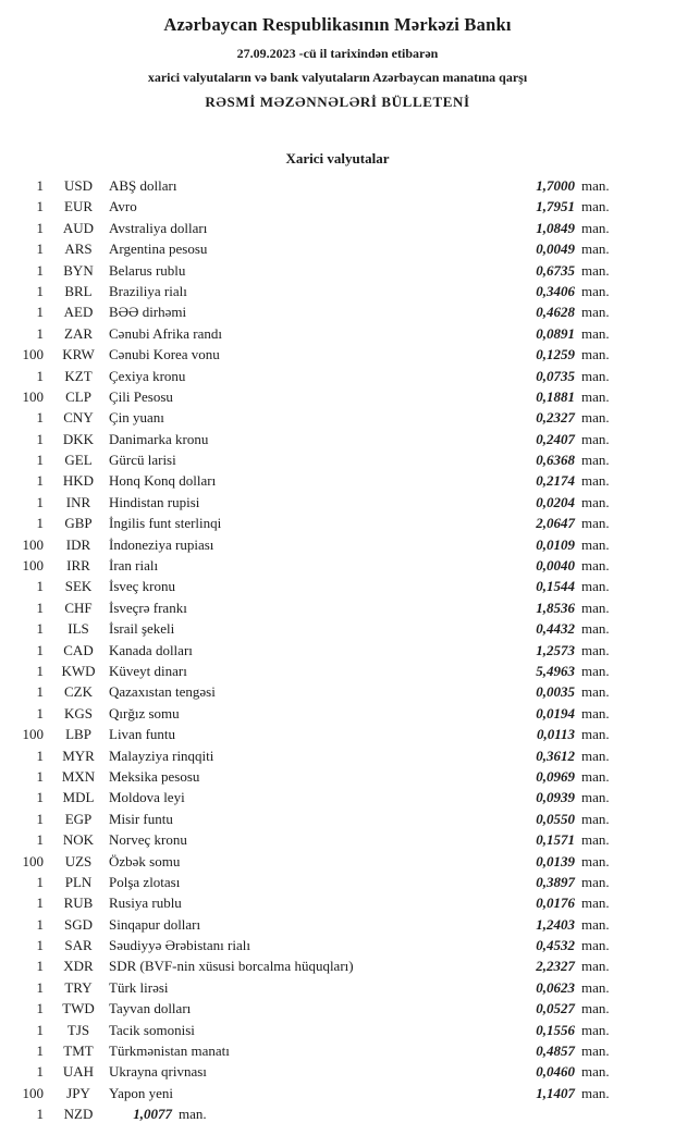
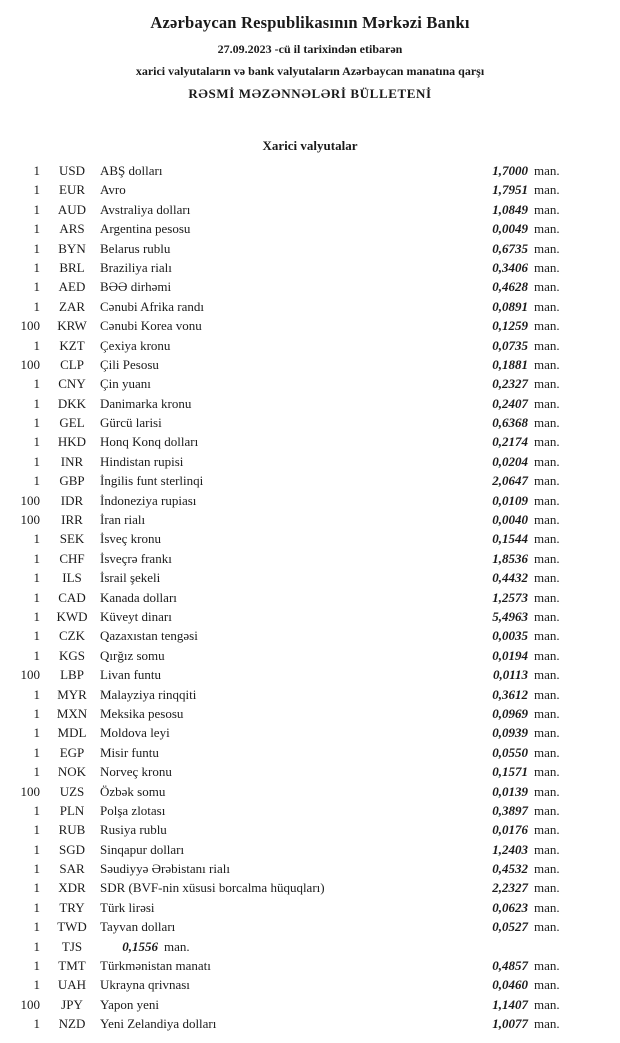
  Azərbaycan Respublikasının Mərkəzi Bankı
  27.09.2023 -cü il tarixindən etibarən
  xarici valyutaların və bank valyutaların Azərbaycan manatına qarşı
  RƏSMİ MƏZƏNNƏLƏRİ BÜLLETENİ
  Xarici valyutalar
  1
  USD
  ABŞ dolları
  1,7000
  man.
  1
  EUR
  Avro
  1,7951
  man.
  1
  AUD
  Avstraliya dolları
  1,0849
  man.
  1
  ARS
  Argentina pesosu
  0,0049
  man.
  1
  BYN
  Belarus rublu
  0,6735
  man.
  1
  BRL
  Braziliya rialı
  0,3406
  man.
  1
  AED
  BƏƏ dirhəmi
  0,4628
  man.
  1
  ZAR
  Cənubi Afrika randı
  0,0891
  man.
  100
  KRW
  Cənubi Korea vonu
  0,1259
  man.
  1
  KZT
  Çexiya kronu
  0,0735
  man.
  100
  CLP
  Çili Pesosu
  0,1881
  man.
  1
  CNY
  Çin yuanı
  0,2327
  man.
  1
  DKK
  Danimarka kronu
  0,2407
  man.
  1
  GEL
  Gürcü larisi
  0,6368
  man.
  1
  HKD
  Honq Konq dolları
  0,2174
  man.
  1
  INR
  Hindistan rupisi
  0,0204
  man.
  1
  GBP
  İngilis funt sterlinqi
  2,0647
  man.
  100
  IDR
  İndoneziya rupiası
  0,0109
  man.
  100
  IRR
  İran rialı
  0,0040
  man.
  1
  SEK
  İsveç kronu
  0,1544
  man.
  1
  CHF
  İsveçrə frankı
  1,8536
  man.
  1
  ILS
  İsrail şekeli
  0,4432
  man.
  1
  CAD
  Kanada dolları
  1,2573
  man.
  1
  KWD
  Küveyt dinarı
  5,4963
  man.
  1
  CZK
  Qazaxıstan tengəsi
  0,0035
  man.
  1
  KGS
  Qırğız somu
  0,0194
  man.
  100
  LBP
  Livan funtu
  0,0113
  man.
  1
  MYR
  Malayziya rinqqiti
  0,3612
  man.
  1
  MXN
  Meksika pesosu
  0,0969
  man.
  1
  MDL
  Moldova leyi
  0,0939
  man.
  1
  EGP
  Misir funtu
  0,0550
  man.
  1
  NOK
  Norveç kronu
  0,1571
  man.
  100
  UZS
  Özbək somu
  0,0139
  man.
  1
  PLN
  Polşa zlotası
  0,3897
  man.
  1
  RUB
  Rusiya rublu
  0,0176
  man.
  1
  SGD
  Sinqapur dolları
  1,2403
  man.
  1
  SAR
  Səudiyyə Ərəbistanı rialı
  0,4532
  man.
  1
  XDR
  SDR (BVF-nin xüsusi borcalma hüquqları)
  2,2327
  man.
  1
  TRY
  Türk lirəsi
  0,0623
  man.
  1
  TWD
  Tayvan dolları
  0,0527
  man.
  1
  TJS
- Tacik somonisi
  0,1556
  man.
  1
  TMT
  Türkmənistan manatı
  0,4857
  man.
  1
  UAH
  Ukrayna qrivnası
  0,0460
  man.
  100
  JPY
  Yapon yeni
  1,1407
  man.
  1
  NZD
+ Yeni Zelandiya dolları
  1,0077
  man.
